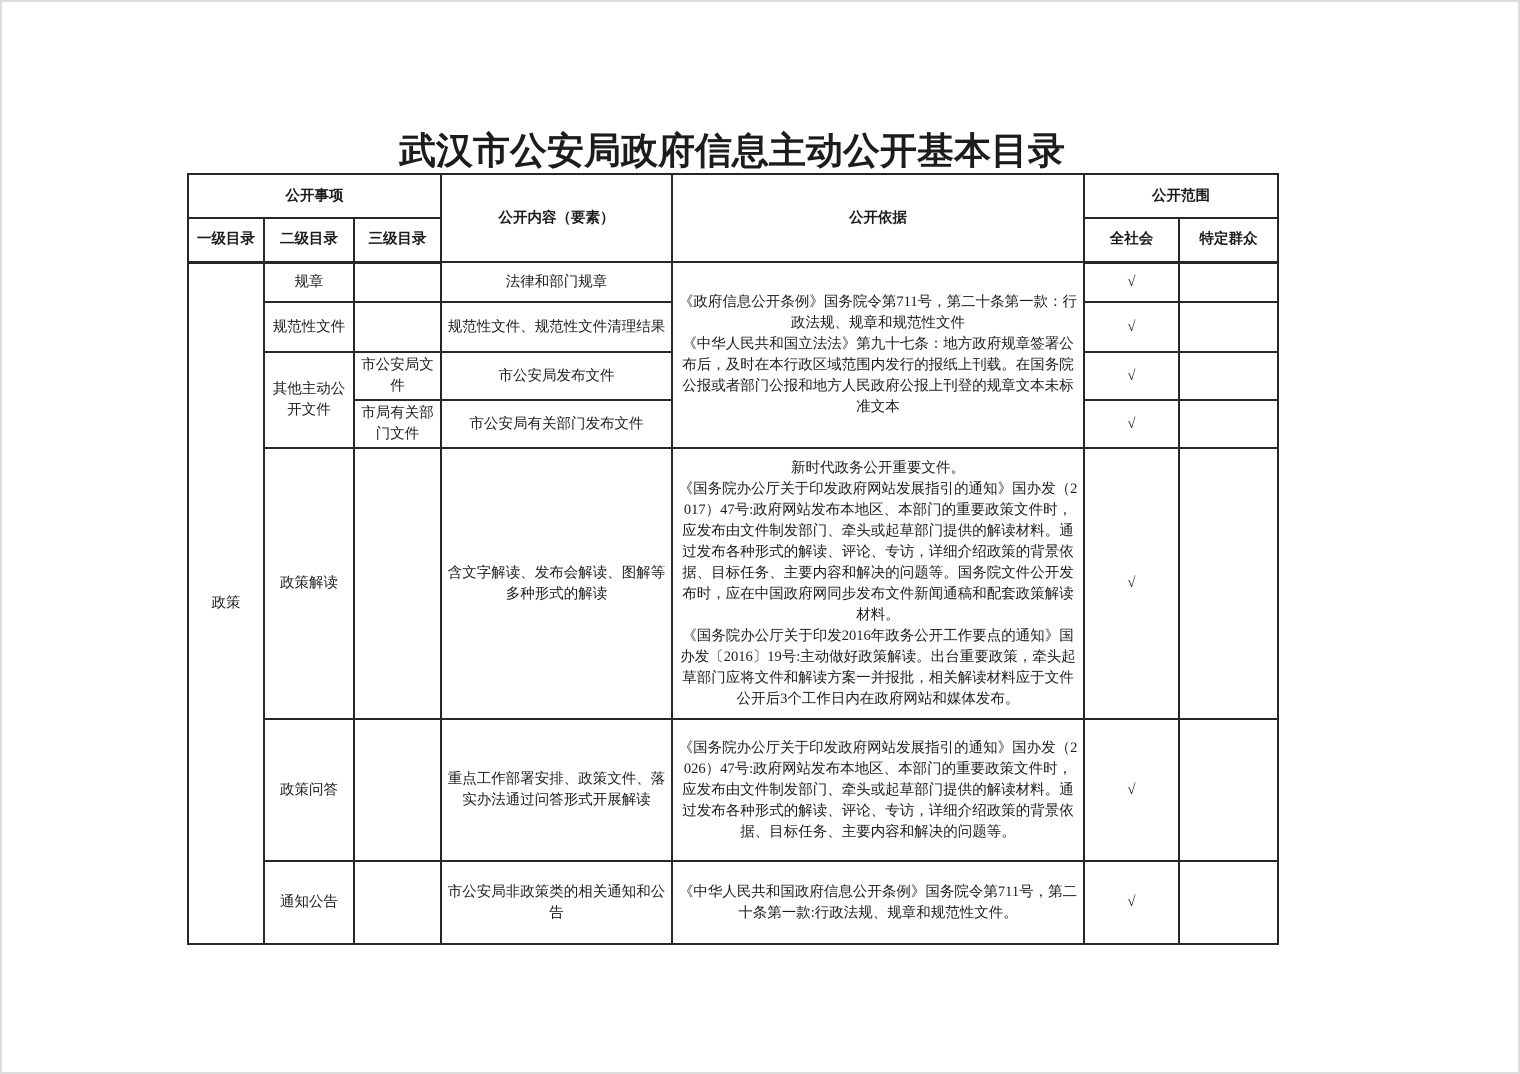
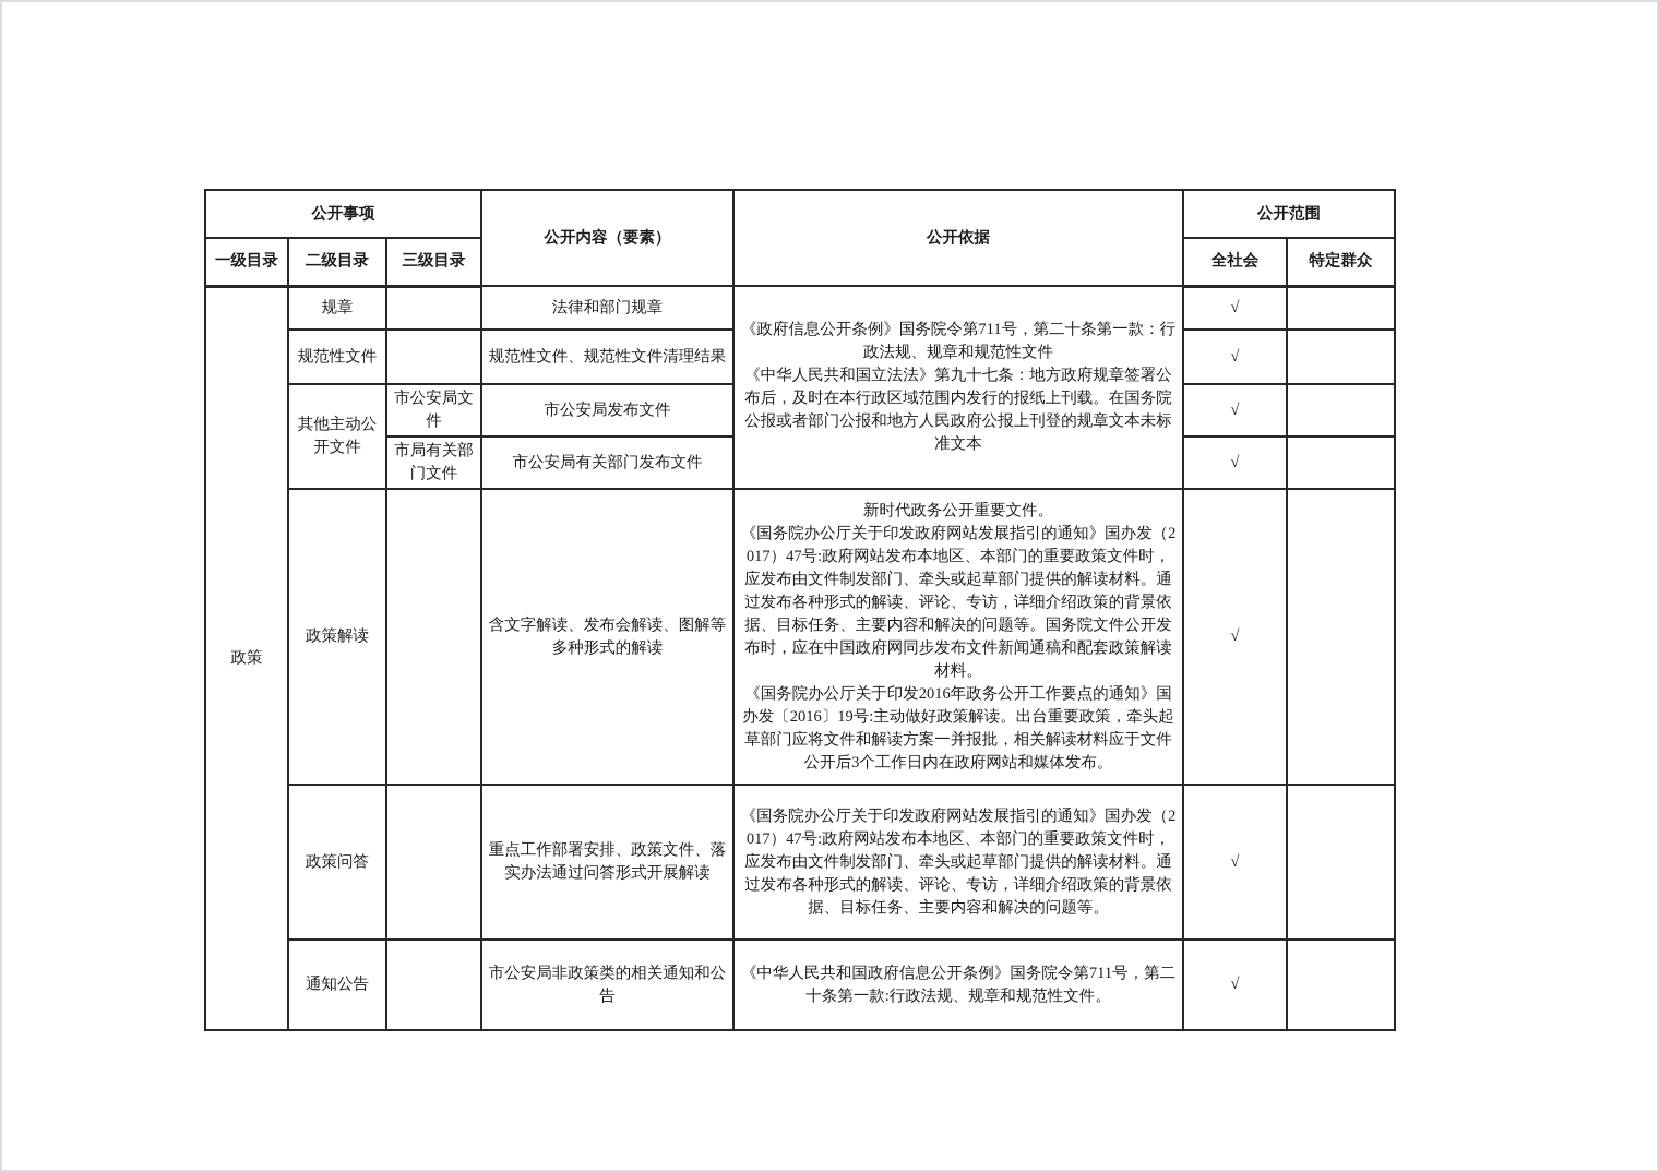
- 武汉市公安局政府信息主动公开基本目录
  公开事项	公开内容（要素）	公开依据	公开范围
  一级目录	二级目录	三级目录	全社会	特定群众
  政策	规章		法律和部门规章	《政府信息公开条例》国务院令第711号，第二十条第一款：行政法规、规章和规范性文件 《中华人民共和国立法法》第九十七条：地方政府规章签署公布后，及时在本行政区域范围内发行的报纸上刊载。在国务院公报或者部门公报和地方人民政府公报上刊登的规章文本未标准文本	√
  规范性文件		规范性文件、规范性文件清理结果	√
  其他主动公开文件	市公安局文件	市公安局发布文件	√
  市局有关部门文件	市公安局有关部门发布文件	√
  政策解读		含文字解读、发布会解读、图解等多种形式的解读	新时代政务公开重要文件。 《国务院办公厅关于印发政府网站发展指引的通知》国办发（2017）47号:政府网站发布本地区、本部门的重要政策文件时，应发布由文件制发部门、牵头或起草部门提供的解读材料。通过发布各种形式的解读、评论、专访，详细介绍政策的背景依据、目标任务、主要内容和解决的问题等。国务院文件公开发布时，应在中国政府网同步发布文件新闻通稿和配套政策解读材料。 《国务院办公厅关于印发2016年政务公开工作要点的通知》国办发〔2016〕19号:主动做好政策解读。出台重要政策，牵头起草部门应将文件和解读方案一并报批，相关解读材料应于文件公开后3个工作日内在政府网站和媒体发布。	√
- 政策问答		重点工作部署安排、政策文件、落实办法通过问答形式开展解读	《国务院办公厅关于印发政府网站发展指引的通知》国办发（2026）47号:政府网站发布本地区、本部门的重要政策文件时，应发布由文件制发部门、牵头或起草部门提供的解读材料。通过发布各种形式的解读、评论、专访，详细介绍政策的背景依据、目标任务、主要内容和解决的问题等。	√
+ 政策问答		重点工作部署安排、政策文件、落实办法通过问答形式开展解读	《国务院办公厅关于印发政府网站发展指引的通知》国办发（2017）47号:政府网站发布本地区、本部门的重要政策文件时，应发布由文件制发部门、牵头或起草部门提供的解读材料。通过发布各种形式的解读、评论、专访，详细介绍政策的背景依据、目标任务、主要内容和解决的问题等。	√
  通知公告		市公安局非政策类的相关通知和公告	《中华人民共和国政府信息公开条例》国务院令第711号，第二十条第一款:行政法规、规章和规范性文件。	√
